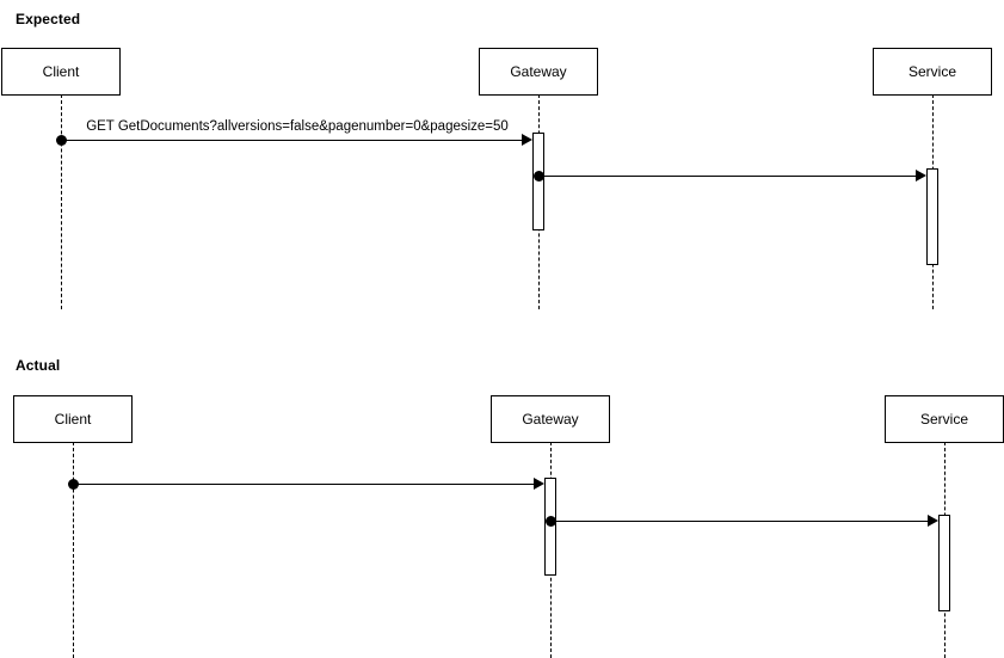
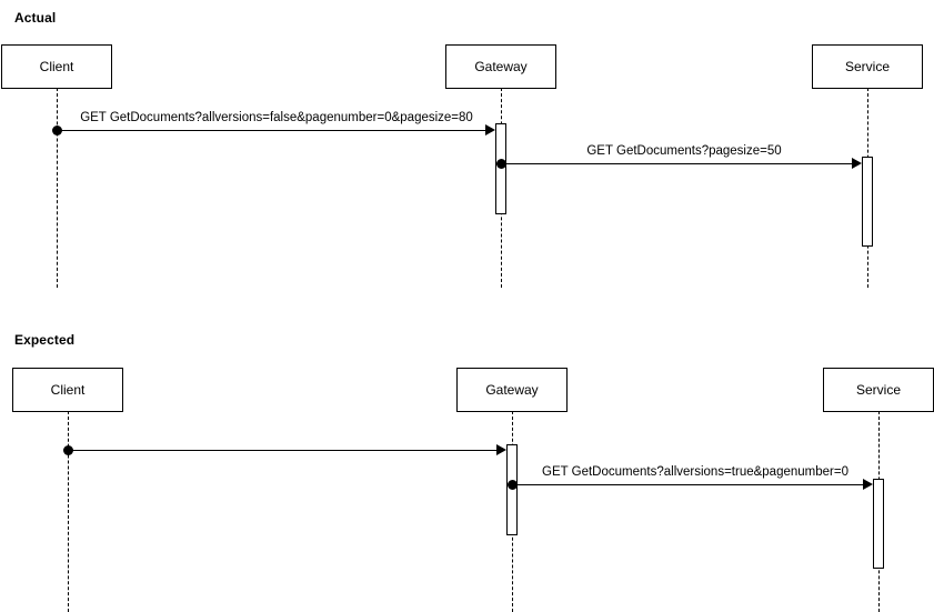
- Expected
+ Actual
  Client
  Gateway
  Service
- GET GetDocuments?allversions=false&pagenumber=0&pagesize=50
+ GET GetDocuments?allversions=false&pagenumber=0&pagesize=80
+ GET GetDocuments?pagesize=50
- Actual
+ Expected
  Client
  Gateway
  Service
+ GET GetDocuments?allversions=true&pagenumber=0
